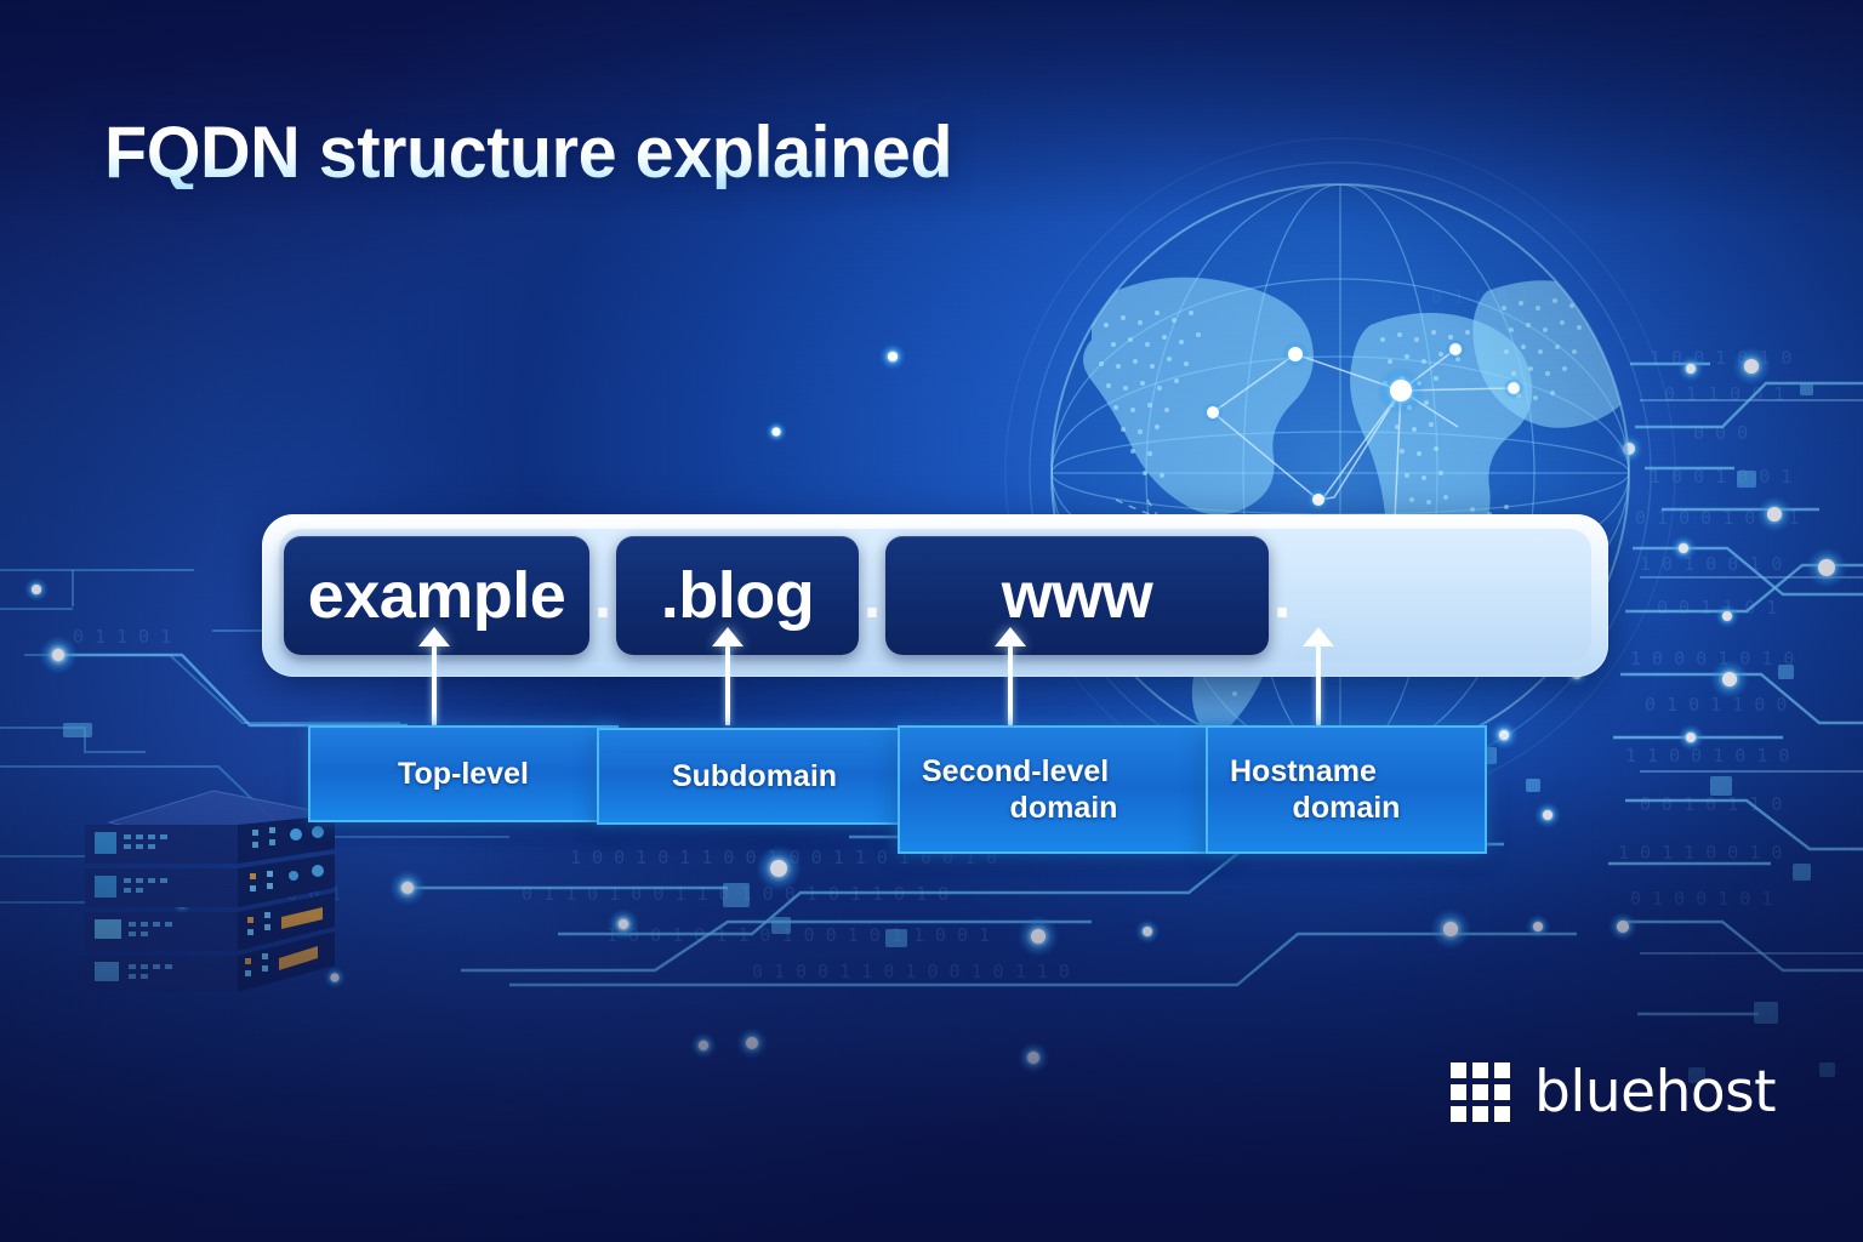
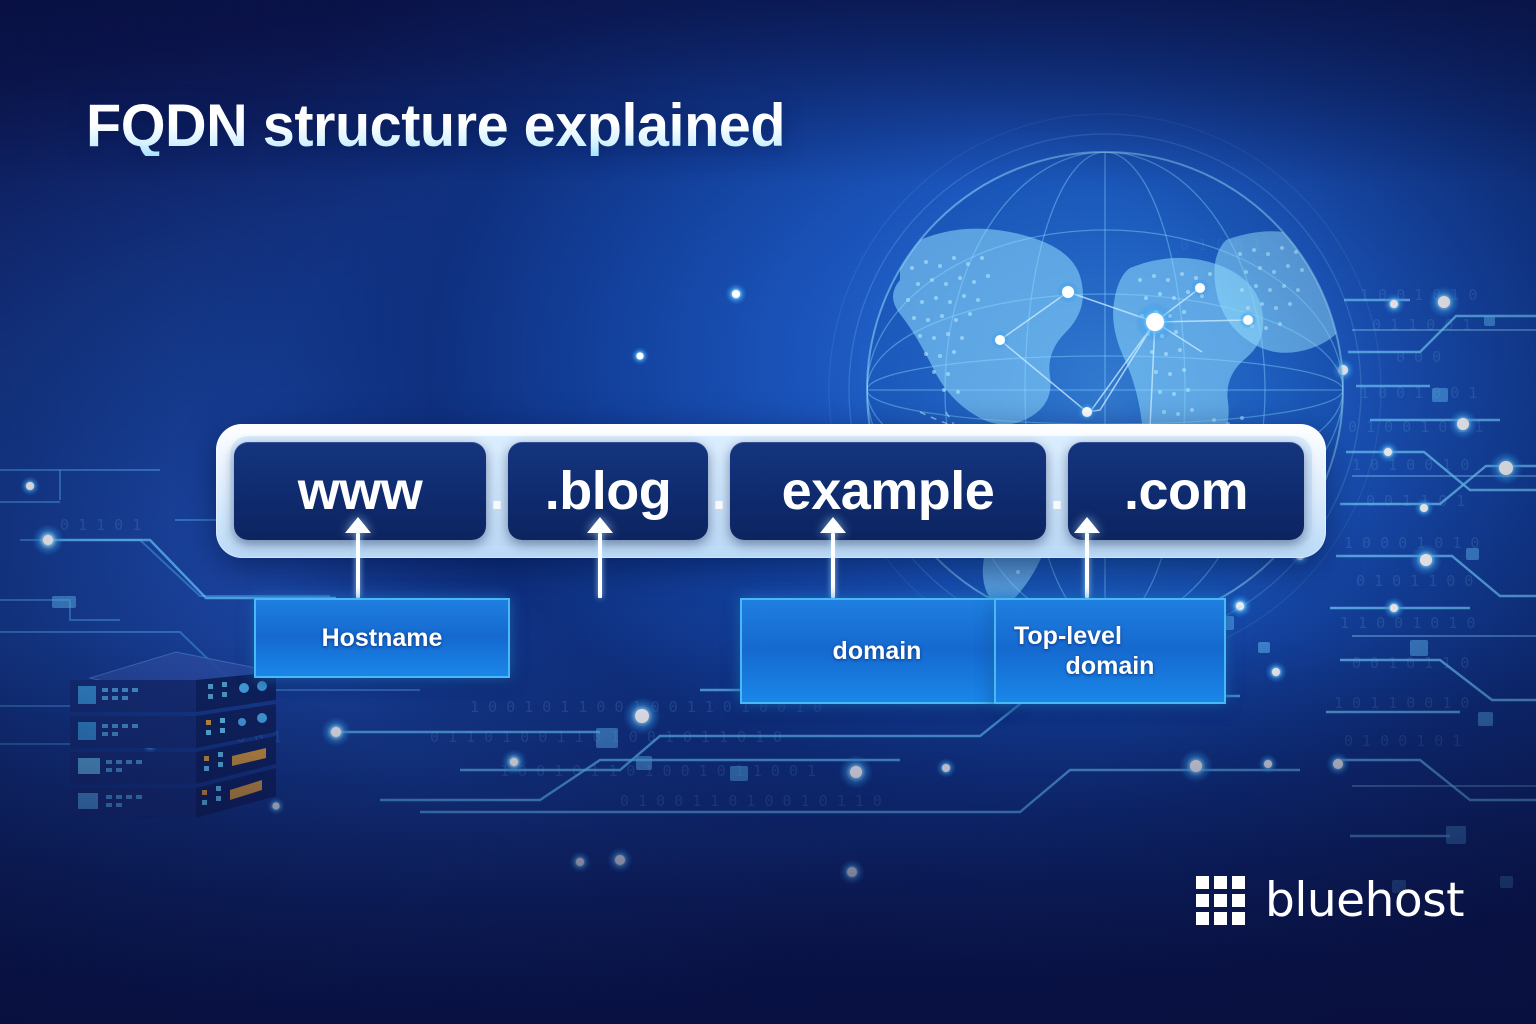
  FQDN structure explained
- example
+ www
  .
  .blog
  .
- www
+ example
  .
+ .com
- Top-level
+ Hostname
- Subdomain
- Second-level
  domain
- Hostname
+ Top-level
  domain
  bluehost
